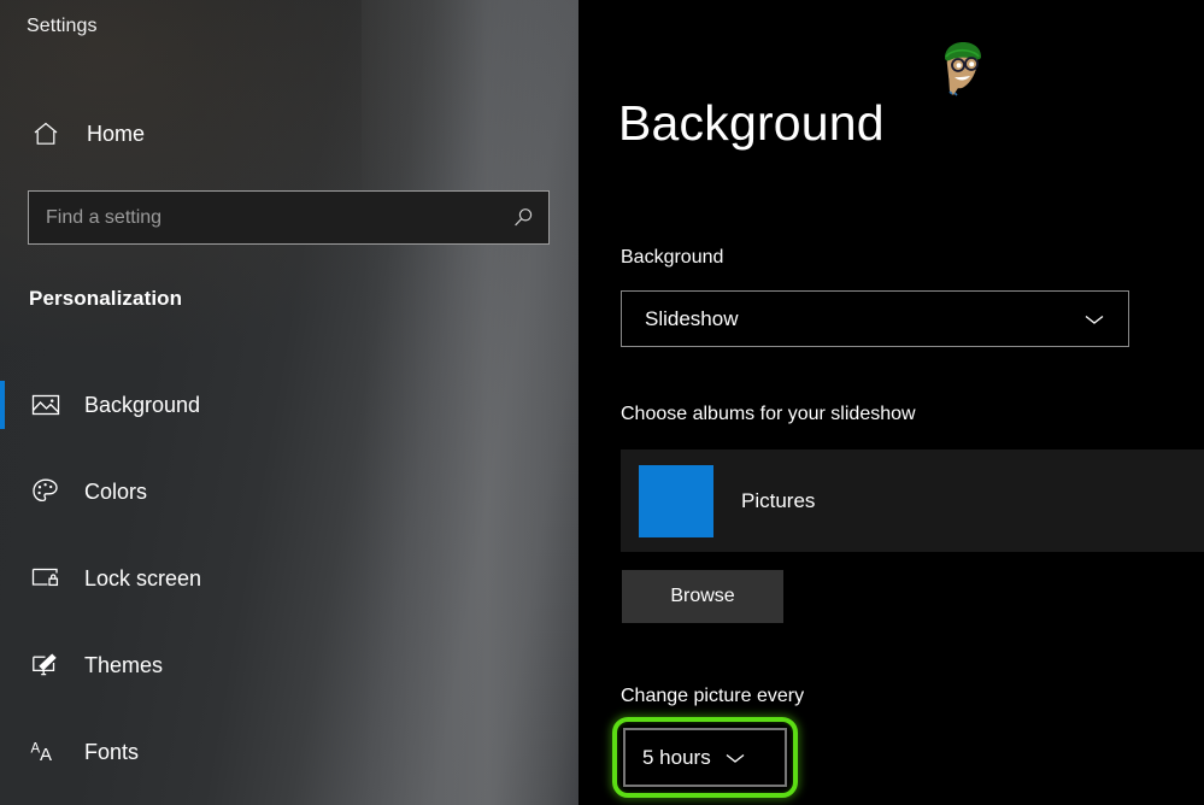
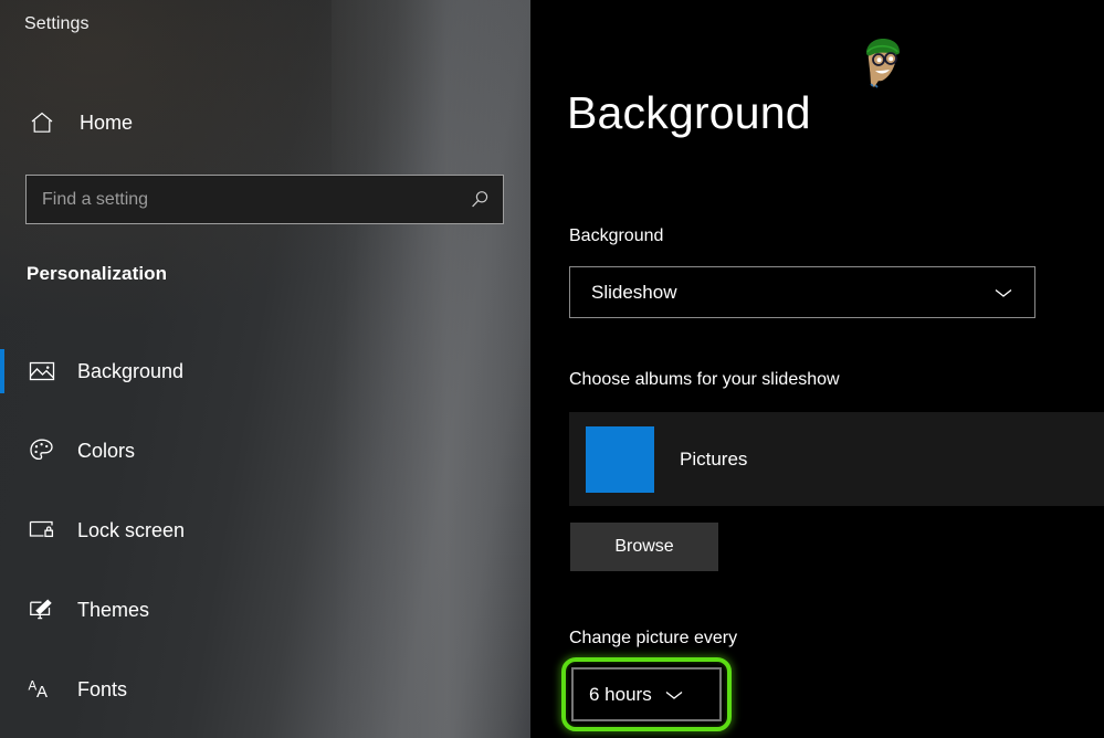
  Settings
  Home
  Find a setting
  Personalization
  Background
  Colors
  Lock screen
  Themes
  A
  A
  Fonts
  Background
  Background
  Slideshow
  Choose albums for your slideshow
  Pictures
  Browse
  Change picture every
- 5 hours
+ 6 hours
